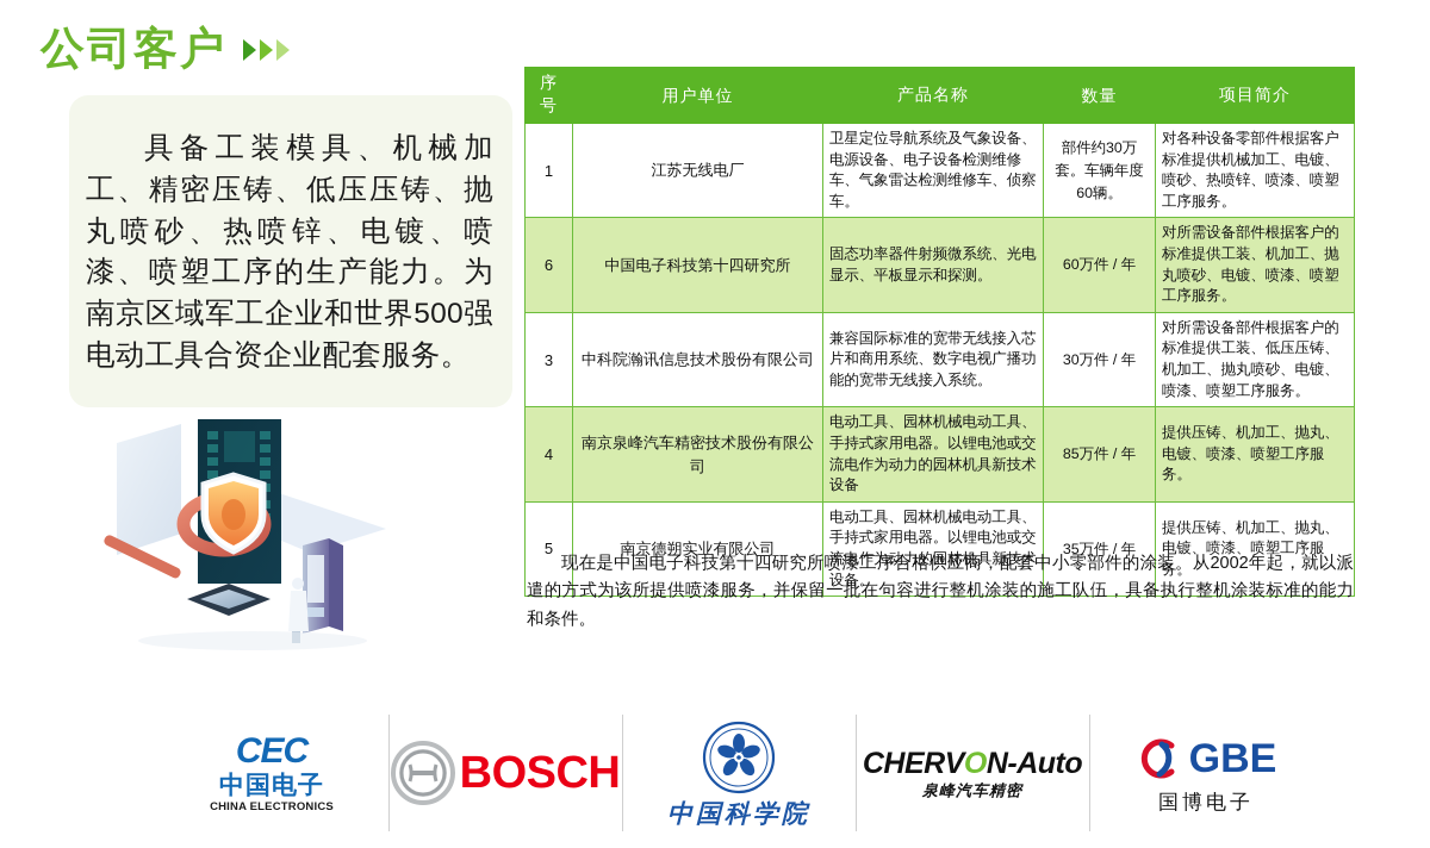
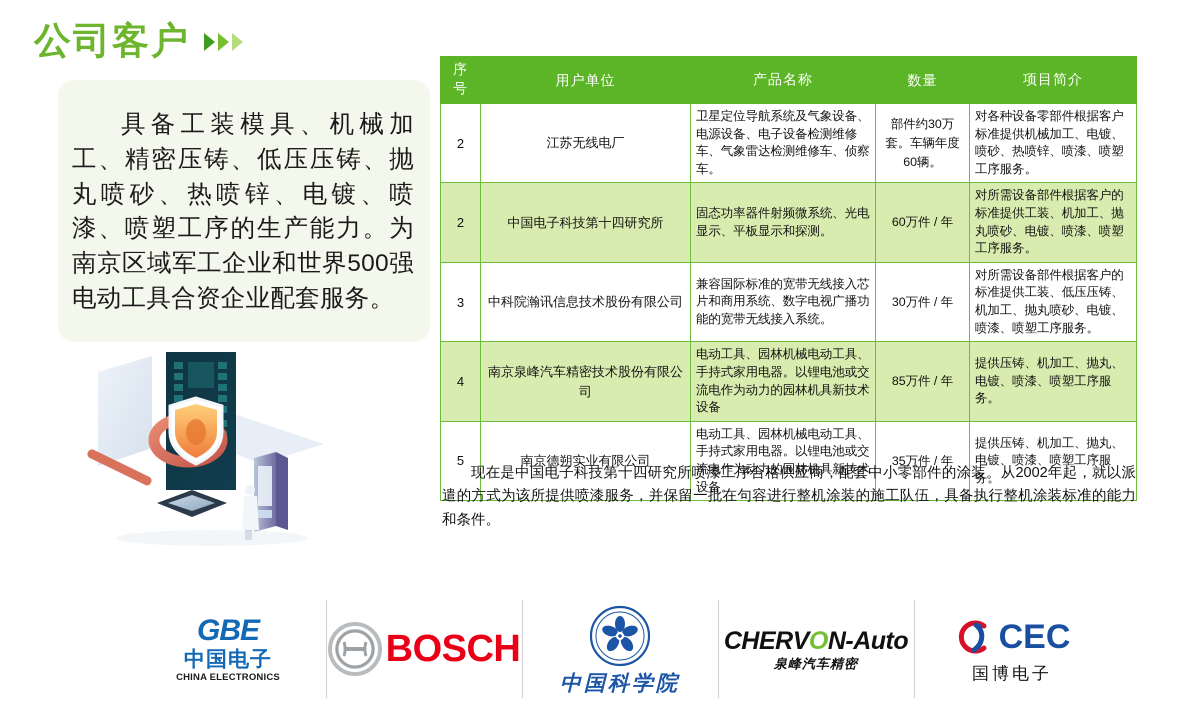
  公司客户
  具备工装模具、机械加工、精密压铸、低压压铸、抛丸喷砂、热喷锌、电镀、喷漆、喷塑工序的生产能力。为南京区域军工企业和世界500强电动工具合资企业配套服务。
  序号	用户单位	产品名称	数量	项目简介
- 1	江苏无线电厂	卫星定位导航系统及气象设备、电源设备、电子设备检测维修车、气象雷达检测维修车、侦察车。	部件约30万套。车辆年度60辆。	对各种设备零部件根据客户标准提供机械加工、电镀、喷砂、热喷锌、喷漆、喷塑工序服务。
+ 2	江苏无线电厂	卫星定位导航系统及气象设备、电源设备、电子设备检测维修车、气象雷达检测维修车、侦察车。	部件约30万套。车辆年度60辆。	对各种设备零部件根据客户标准提供机械加工、电镀、喷砂、热喷锌、喷漆、喷塑工序服务。
- 6	中国电子科技第十四研究所	固态功率器件射频微系统、光电显示、平板显示和探测。	60万件 / 年	对所需设备部件根据客户的标准提供工装、机加工、抛丸喷砂、电镀、喷漆、喷塑工序服务。
+ 2	中国电子科技第十四研究所	固态功率器件射频微系统、光电显示、平板显示和探测。	60万件 / 年	对所需设备部件根据客户的标准提供工装、机加工、抛丸喷砂、电镀、喷漆、喷塑工序服务。
  3	中科院瀚讯信息技术股份有限公司	兼容国际标准的宽带无线接入芯片和商用系统、数字电视广播功能的宽带无线接入系统。	30万件 / 年	对所需设备部件根据客户的标准提供工装、低压压铸、机加工、抛丸喷砂、电镀、喷漆、喷塑工序服务。
  4	南京泉峰汽车精密技术股份有限公司	电动工具、园林机械电动工具、手持式家用电器。以锂电池或交流电作为动力的园林机具新技术设备	85万件 / 年	提供压铸、机加工、抛丸、电镀、喷漆、喷塑工序服务。
  5	南京德朔实业有限公司	电动工具、园林机械电动工具、手持式家用电器。以锂电池或交流电作为动力的园林机具新技术设备。	35万件 / 年	提供压铸、机加工、抛丸、电镀、喷漆、喷塑工序服务。
  现在是中国电子科技第十四研究所喷漆工序合格供应商，配套中小零部件的涂装。从2002年起，就以派遣的方式为该所提供喷漆服务，并保留一批在句容进行整机涂装的施工队伍，具备执行整机涂装标准的能力和条件。
- CEC
+ GBE
  中国电子
  CHINA ELECTRONICS
  BOSCH
  中国科学院
  CHERV
  O
  N-Auto
  泉峰汽车精密
- GBE
+ CEC
  国博电子
